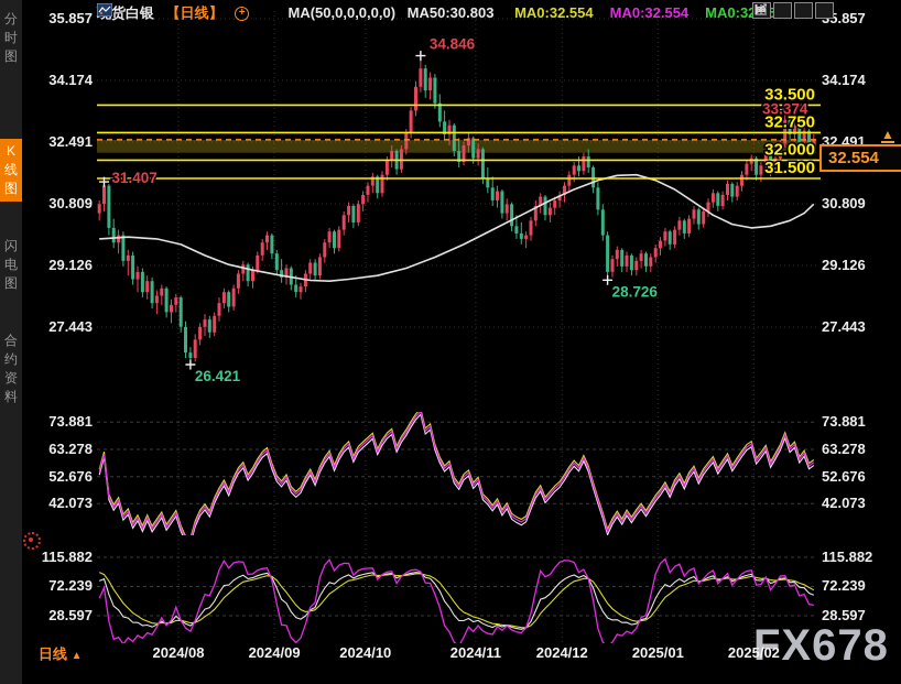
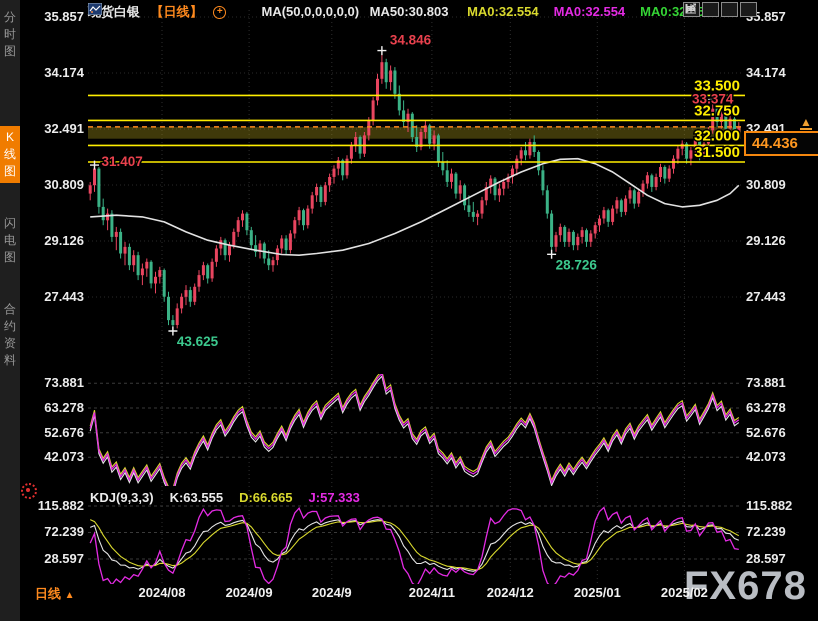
  33.500
  32.750
  32.000
  31.500
  31.407
- 26.421
+ 43.625
  34.846
  28.726
  33.374
  分
  时
  图
  K
  线
  图
  闪
  电
  图
  合
  约
  资
  料
  货白银 【日线】 + MA(50,0,0,0,0,0) MA50:30.803 MA0:32.554 MA0:32.554 MA0:35
+ KDJ(9,3,3) K:63.555 D:66.665 J:57.333
  35.857
  34.174
  34.174
  32.491
  32.491
  30.809
  30.809
  29.126
  29.126
  27.443
  27.443
  73.881
  73.881
  63.278
  63.278
  52.676
  52.676
  42.073
  42.073
  115.882
  115.882
  72.239
  72.239
  28.597
  28.597
- 32.554
+ 44.436
  ▲
  日线 ▲
  2024/08
  2024/09
- 2024/10
+ 2024/9
  2024/11
  2024/12
  2025/01
  2025/02
  FX678
